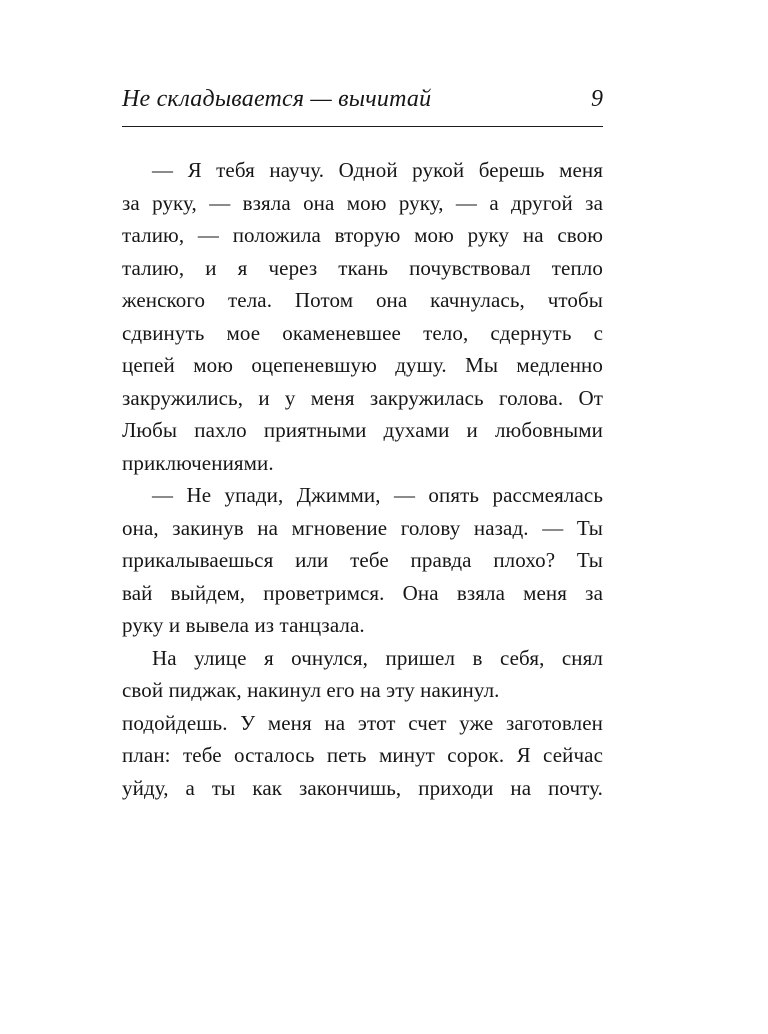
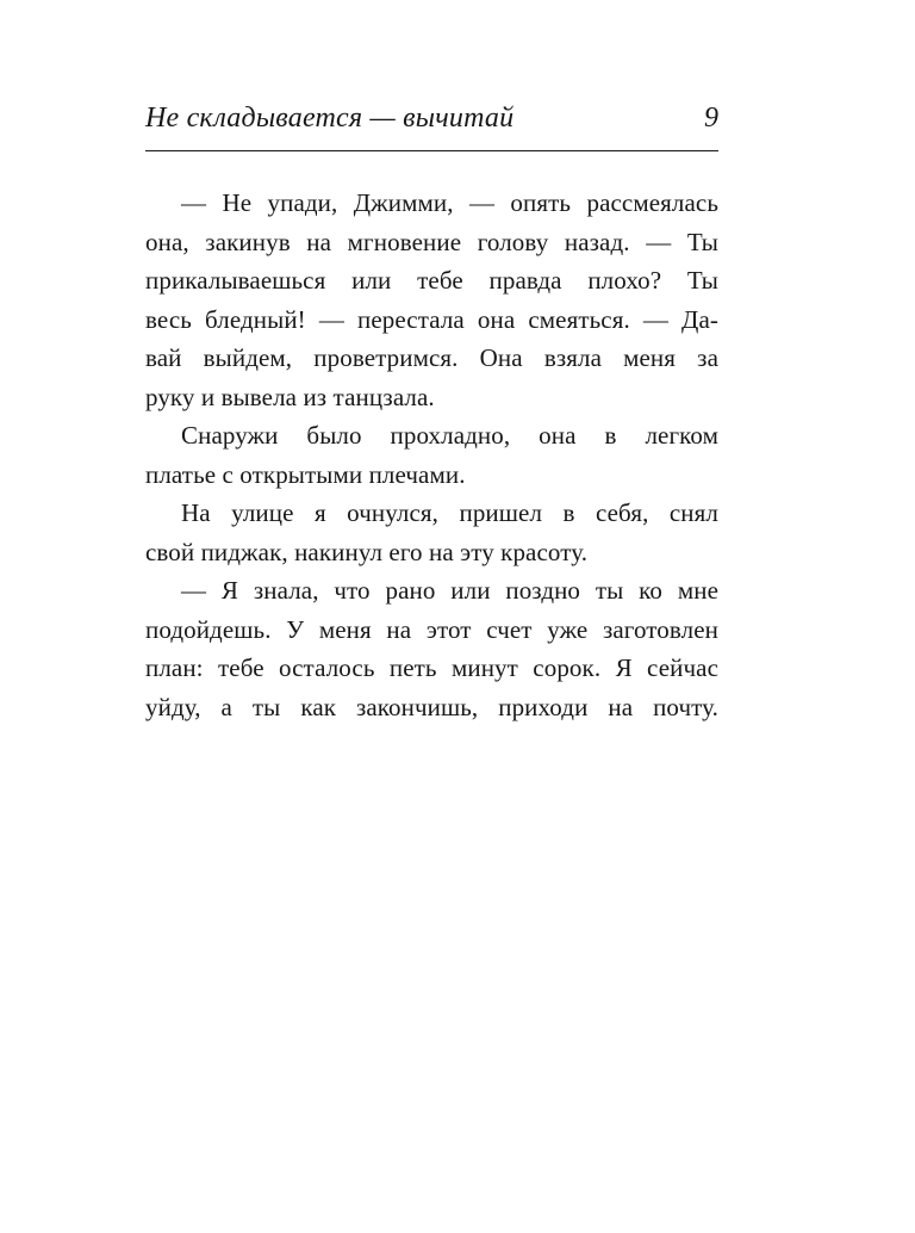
  Не складывается — вычитай
  9
- — Я тебя научу. Одной рукой берешь меня
- за руку, — взяла она мою руку, — а другой за
- талию, — положила вторую мою руку на свою
- талию, и я через ткань почувствовал тепло
- женского тела. Потом она качнулась, чтобы
- сдвинуть мое окаменевшее тело, сдернуть с
- цепей мою оцепеневшую душу. Мы медленно
- закружились, и у меня закружилась голова. От
- Любы пахло приятными духами и любовными
- приключениями.
  — Не упади, Джимми, — опять рассмеялась
  она, закинув на мгновение голову назад. — Ты
  прикалываешься или тебе правда плохо? Ты
+ весь бледный! — перестала она смеяться. — Да-
  вай выйдем, проветримся. Она взяла меня за
  руку и вывела из танцзала.
+ Снаружи было прохладно, она в легком
+ платье с открытыми плечами.
  На улице я очнулся, пришел в себя, снял
- свой пиджак, накинул его на эту накинул.
+ свой пиджак, накинул его на эту красоту.
+ — Я знала, что рано или поздно ты ко мне
  подойдешь. У меня на этот счет уже заготовлен
  план: тебе осталось петь минут сорок. Я сейчас
  уйду, а ты как закончишь, приходи на почту.
